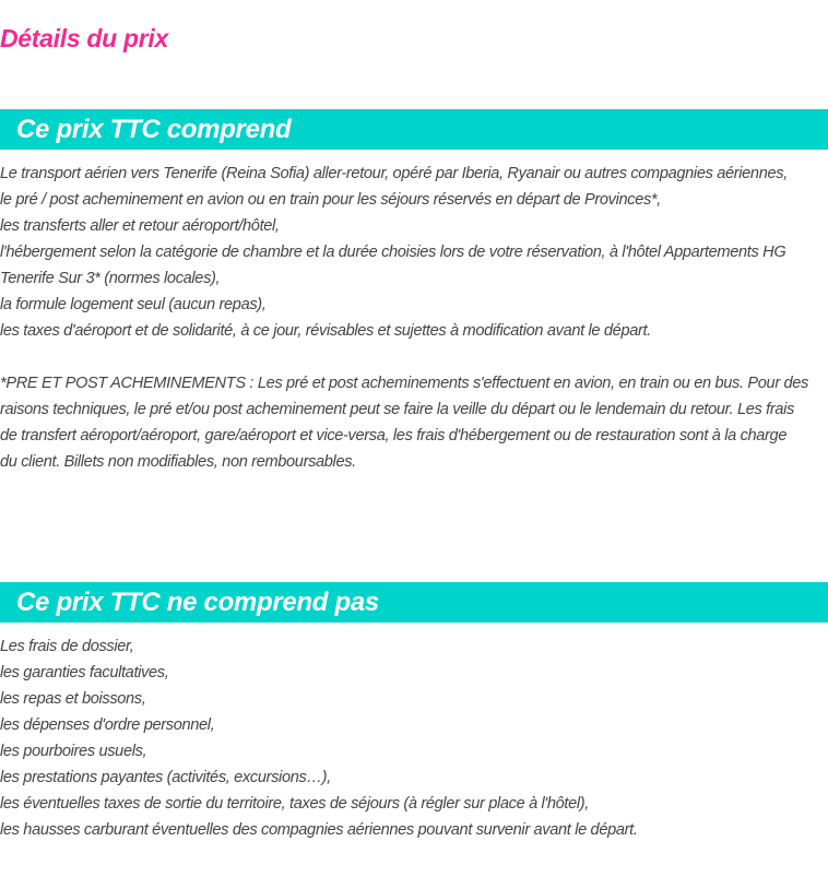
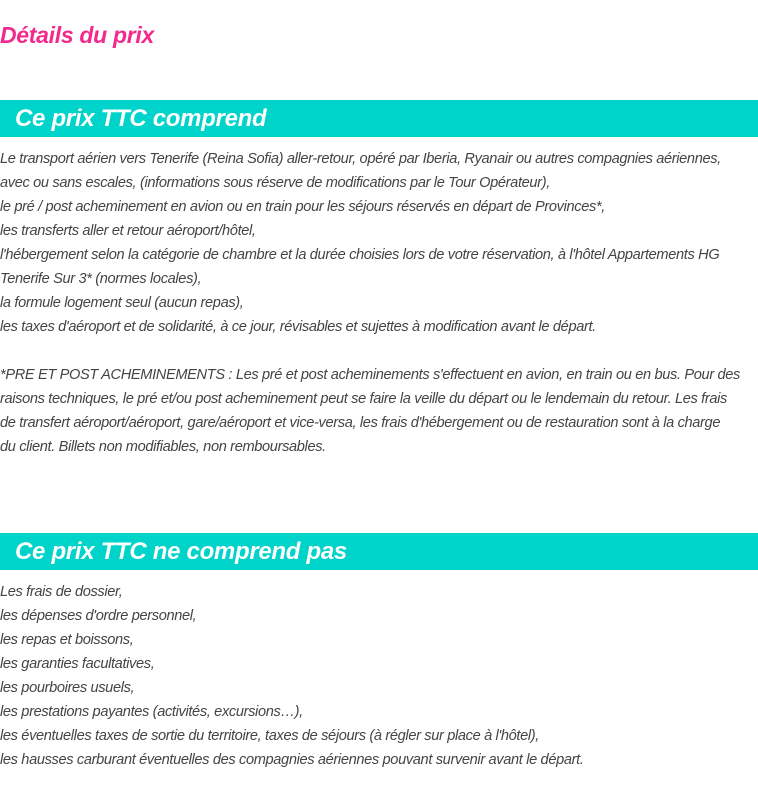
  Détails du prix
  Ce prix TTC comprend
  Le transport aérien vers Tenerife (Reina Sofia) aller-retour, opéré par Iberia, Ryanair ou autres compagnies aériennes,
+ avec ou sans escales, (informations sous réserve de modifications par le Tour Opérateur),
  le pré / post acheminement en avion ou en train pour les séjours réservés en départ de Provinces*,
  les transferts aller et retour aéroport/hôtel,
  l'hébergement selon la catégorie de chambre et la durée choisies lors de votre réservation, à l'hôtel Appartements HG
  Tenerife Sur 3* (normes locales),
  la formule logement seul (aucun repas),
  les taxes d'aéroport et de solidarité, à ce jour, révisables et sujettes à modification avant le départ.
  *PRE ET POST ACHEMINEMENTS : Les pré et post acheminements s'effectuent en avion, en train ou en bus. Pour des
  raisons techniques, le pré et/ou post acheminement peut se faire la veille du départ ou le lendemain du retour. Les frais
  de transfert aéroport/aéroport, gare/aéroport et vice-versa, les frais d'hébergement ou de restauration sont à la charge
  du client. Billets non modifiables, non remboursables.
  Ce prix TTC ne comprend pas
  Les frais de dossier,
- les garanties facultatives,
+ les dépenses d'ordre personnel,
  les repas et boissons,
- les dépenses d'ordre personnel,
+ les garanties facultatives,
  les pourboires usuels,
  les prestations payantes (activités, excursions…),
  les éventuelles taxes de sortie du territoire, taxes de séjours (à régler sur place à l'hôtel),
  les hausses carburant éventuelles des compagnies aériennes pouvant survenir avant le départ.
